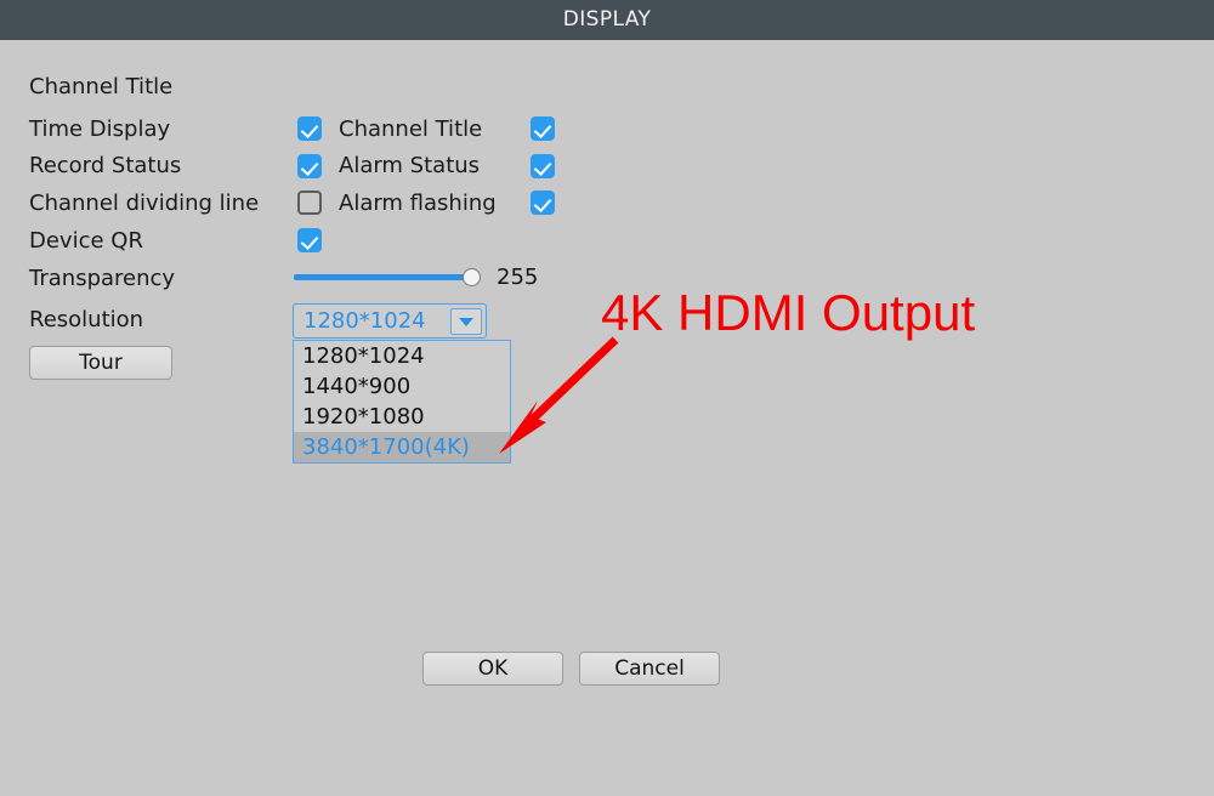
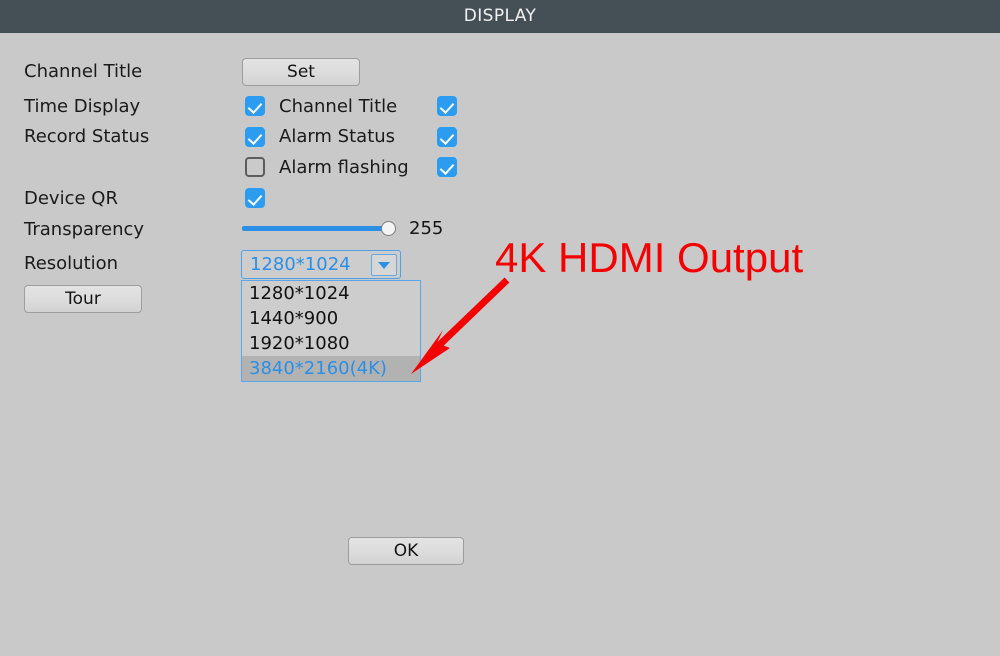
  DISPLAY
  Channel Title
+ Set
  Time Display
  Channel Title
  Record Status
  Alarm Status
- Channel dividing line
  Alarm flashing
  Device QR
  Transparency
  255
  Resolution
  1280*1024
  1280*1024
  1440*900
  1920*1080
- 3840*1700(4K)
+ 3840*2160(4K)
  Tour
  4K HDMI Output
  OK
- Cancel
